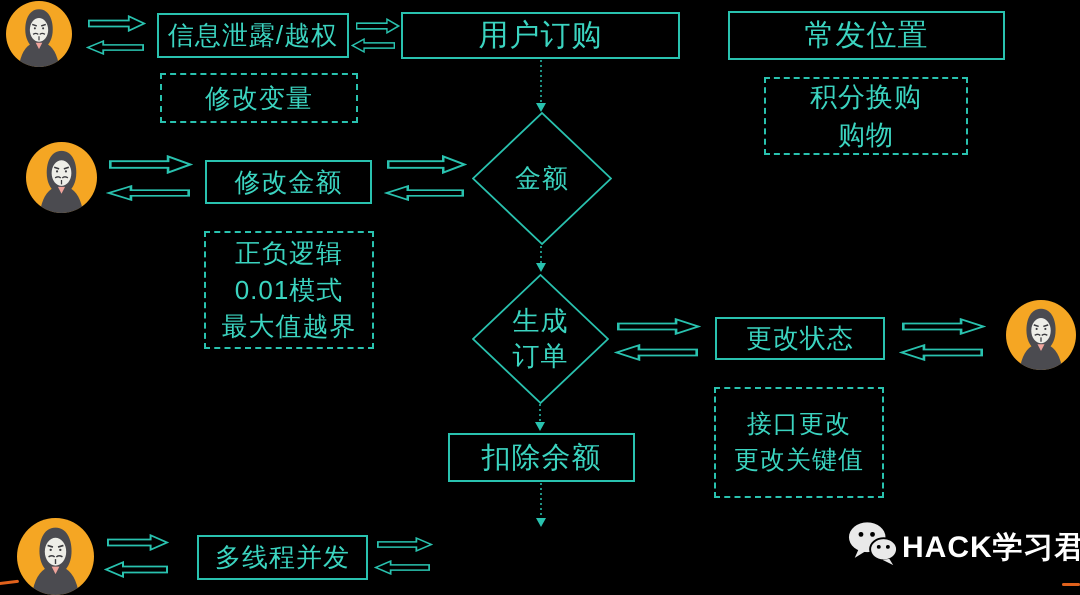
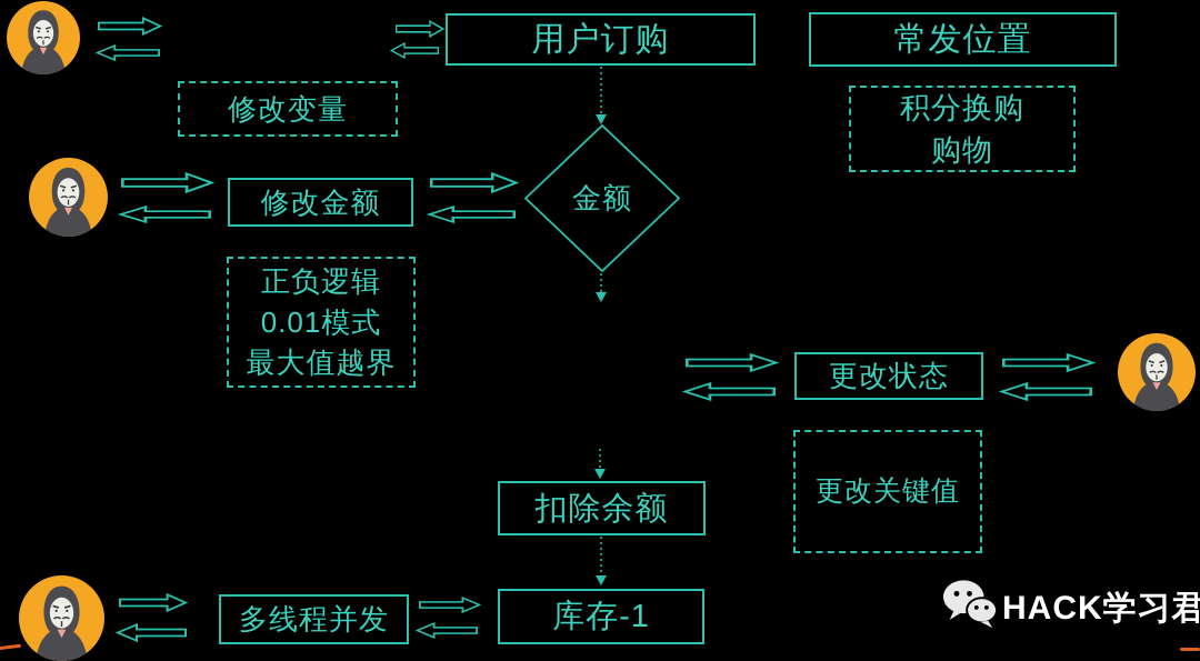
- 信息泄露/越权
  用户订购
  常发位置
  修改金额
  更改状态
  扣除余额
+ 库存-1
  多线程并发
  修改变量
  积分换购
  购物
  正负逻辑
  0.01模式
  最大值越界
- 接口更改
  更改关键值
  金额
- 生成
- 订单
  HACK学习君
